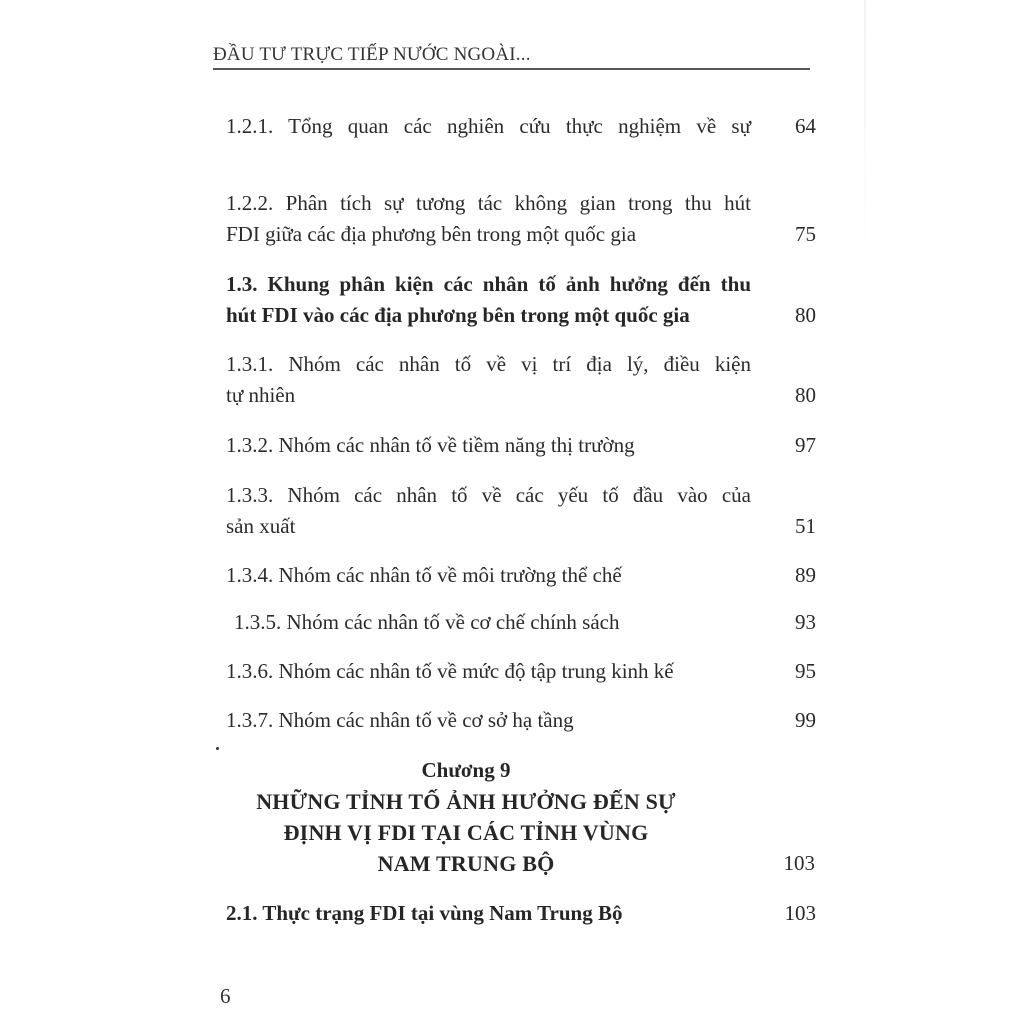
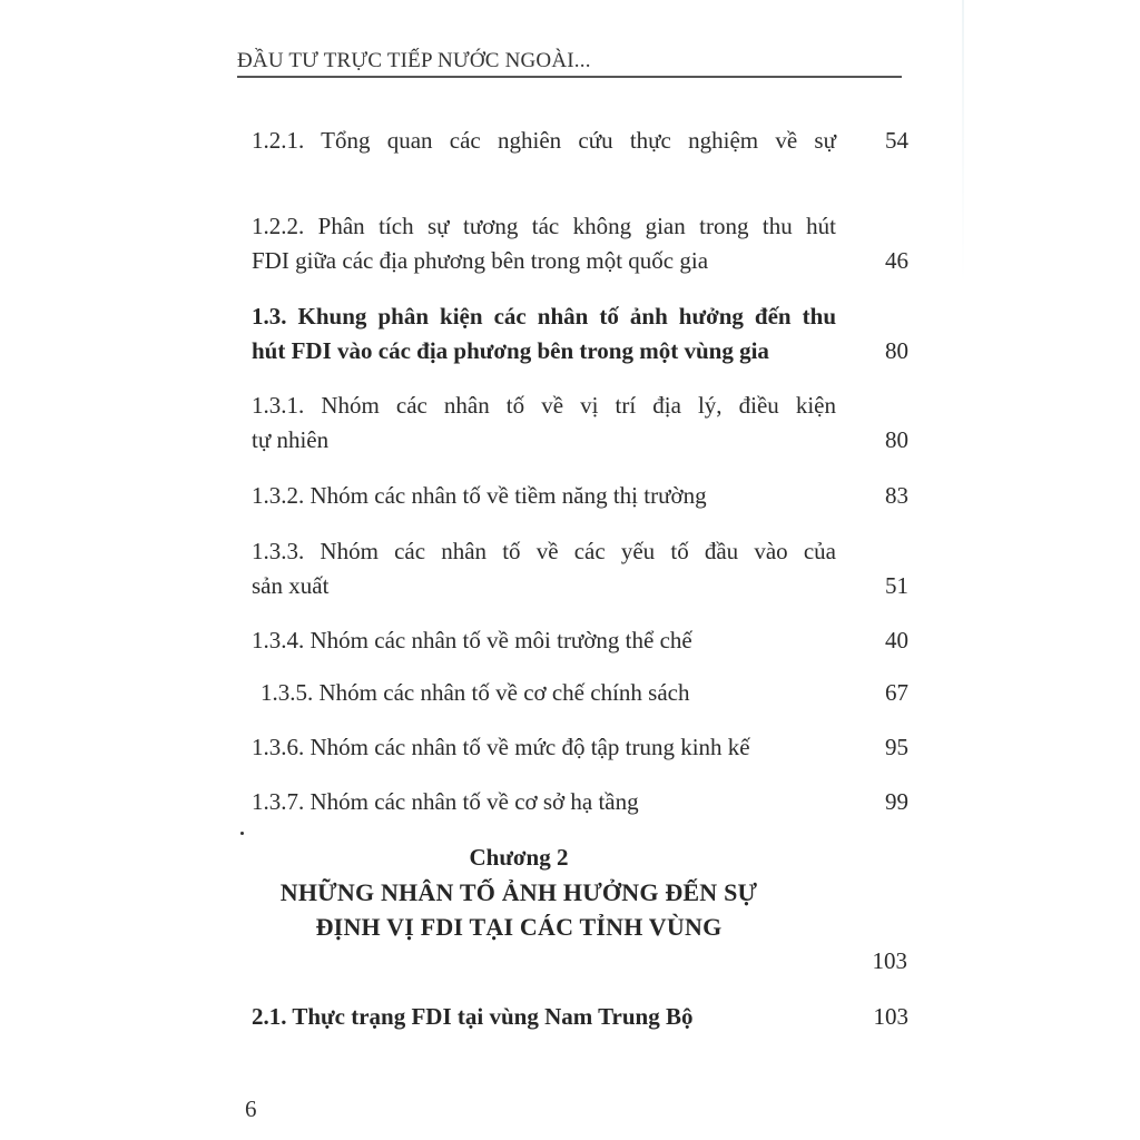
  ĐẦU TƯ TRỰC TIẾP NƯỚC NGOÀI...
  1.2.1. Tổng quan các nghiên cứu thực nghiệm về sự
- 64
+ 54
  1.2.2. Phân tích sự tương tác không gian trong thu hút
  FDI giữa các địa phương bên trong một quốc gia
- 75
+ 46
  1.3. Khung phân kiện các nhân tố ảnh hưởng đến thu
- hút FDI vào các địa phương bên trong một quốc gia
+ hút FDI vào các địa phương bên trong một vùng gia
  80
  1.3.1. Nhóm các nhân tố về vị trí địa lý, điều kiện
  tự nhiên
  80
  1.3.2. Nhóm các nhân tố về tiềm năng thị trường
- 97
+ 83
  1.3.3. Nhóm các nhân tố về các yếu tố đầu vào của
  sản xuất
  51
  1.3.4. Nhóm các nhân tố về môi trường thể chế
- 89
+ 40
  1.3.5. Nhóm các nhân tố về cơ chế chính sách
- 93
+ 67
  1.3.6. Nhóm các nhân tố về mức độ tập trung kinh kế
  95
  1.3.7. Nhóm các nhân tố về cơ sở hạ tầng
  99
- Chương 9
+ Chương 2
- NHỮNG TỈNH TỐ ẢNH HƯỞNG ĐẾN SỰ
+ NHỮNG NHÂN TỐ ẢNH HƯỞNG ĐẾN SỰ
  ĐỊNH VỊ FDI TẠI CÁC TỈNH VÙNG
- NAM TRUNG BỘ
  103
  2.1. Thực trạng FDI tại vùng Nam Trung Bộ
  103
  6
